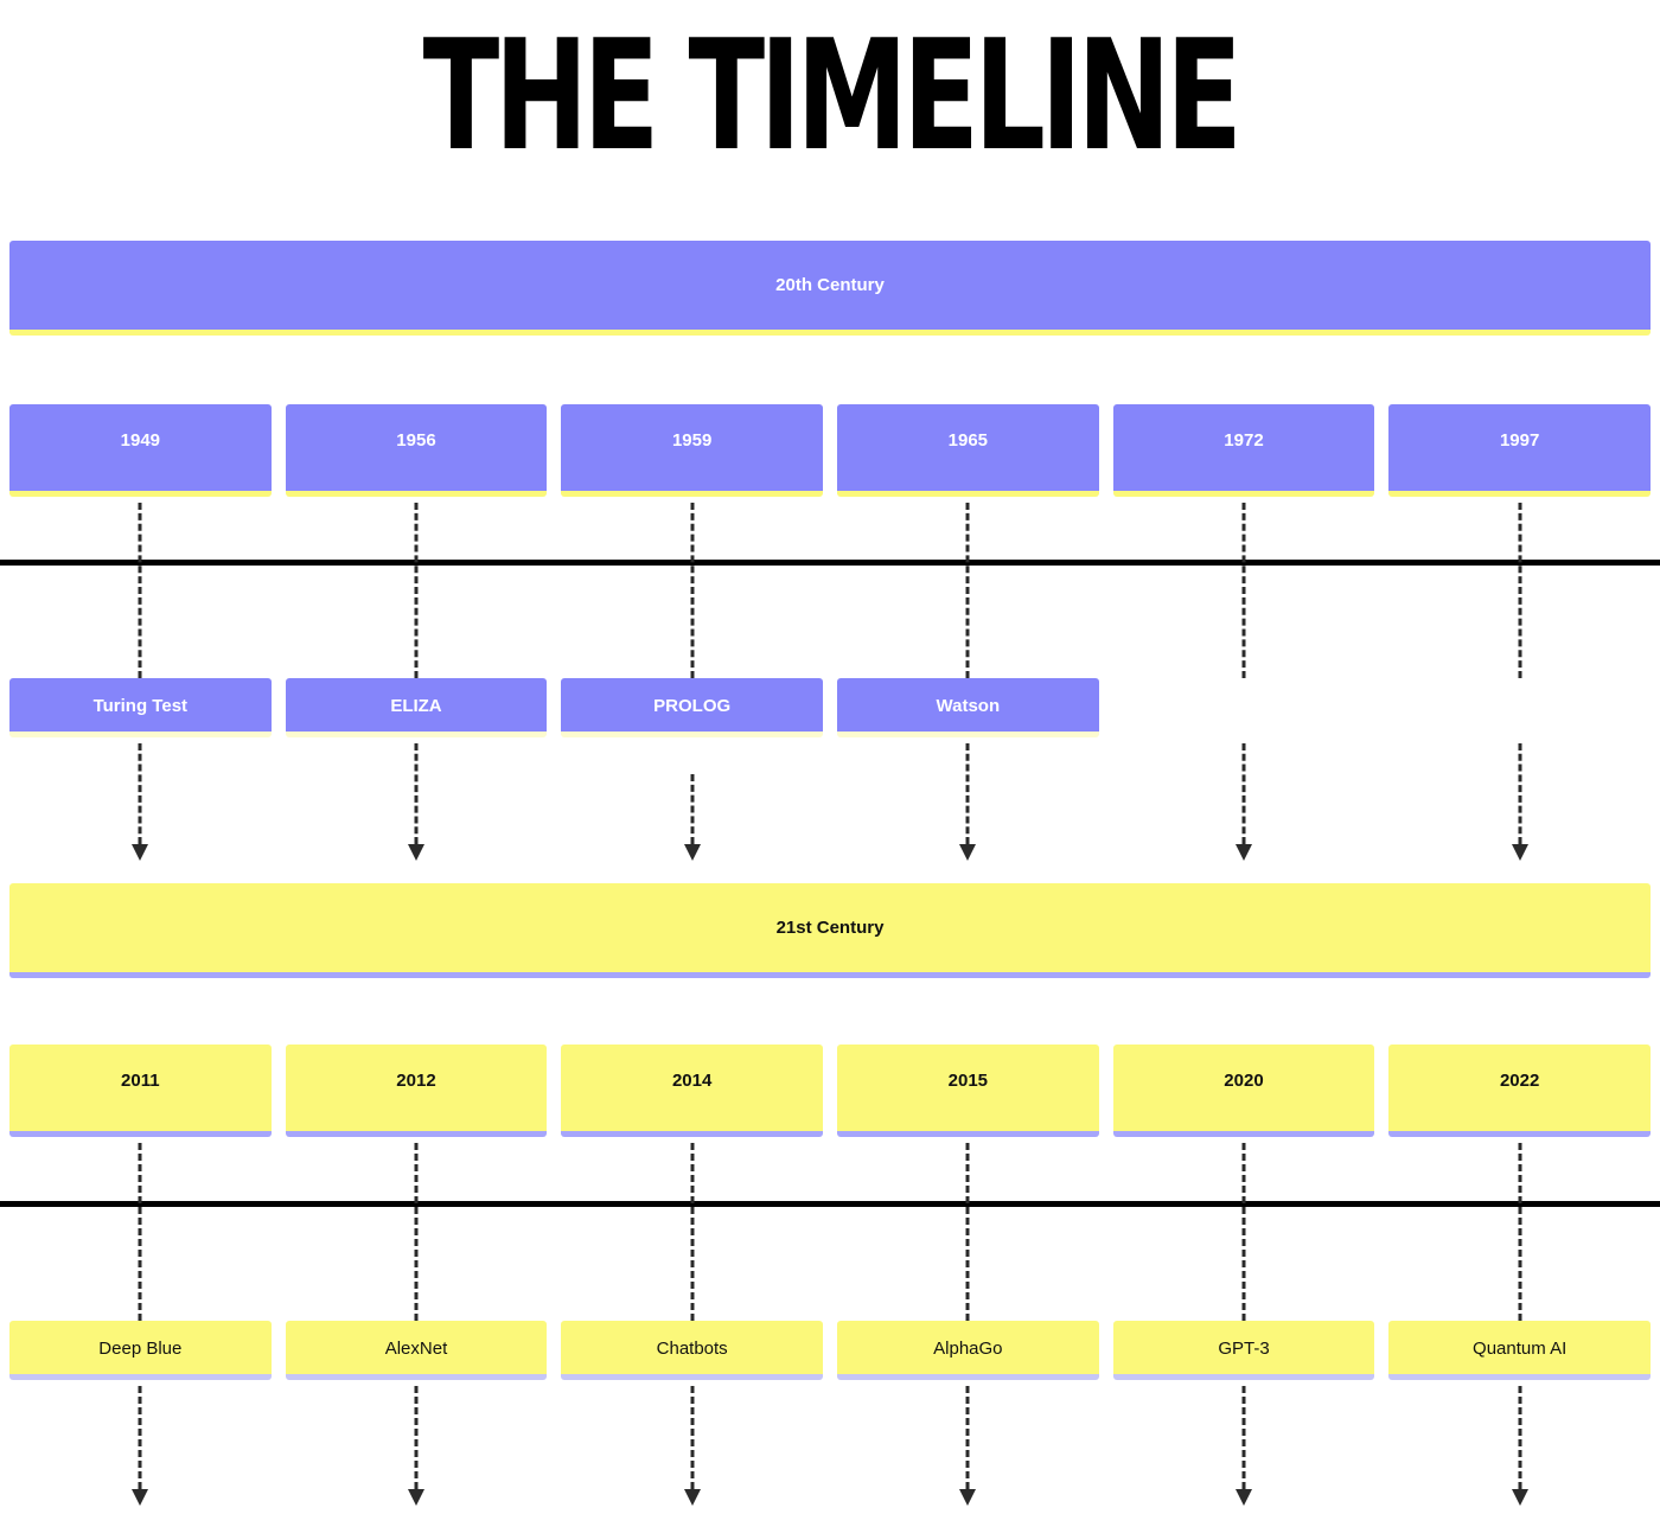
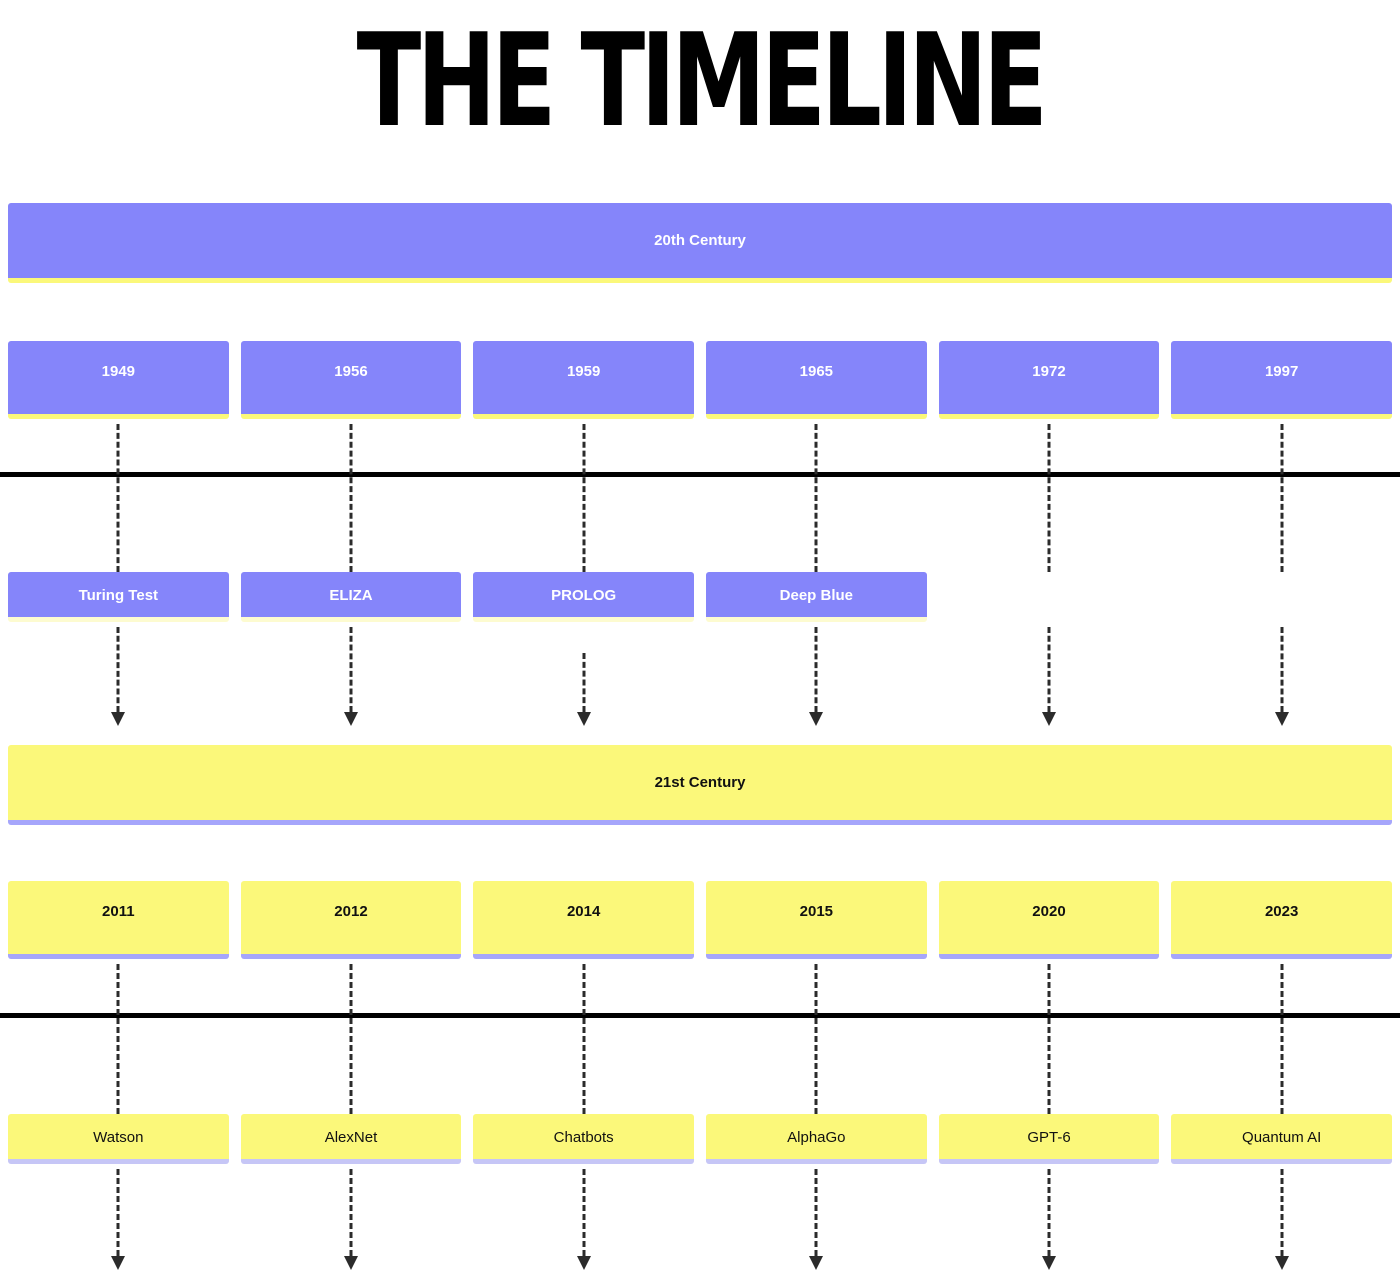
  THE TIMELINE
  20th Century
  1949
  1956
  1959
  1965
  1972
  1997
  Turing Test
  ELIZA
  PROLOG
- Watson
+ Deep Blue
  21st Century
  2011
  2012
  2014
  2015
  2020
- 2022
+ 2023
- Deep Blue
+ Watson
  AlexNet
  Chatbots
  AlphaGo
- GPT-3
+ GPT-6
  Quantum AI
